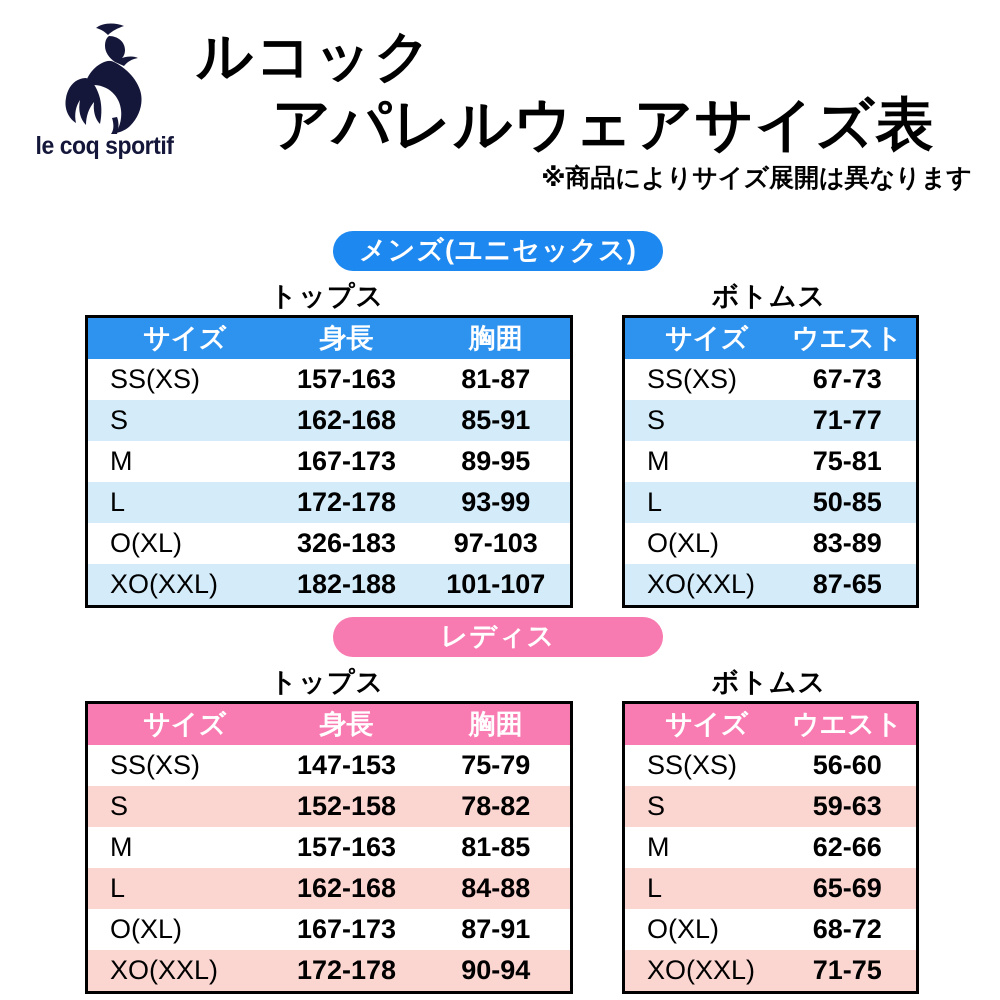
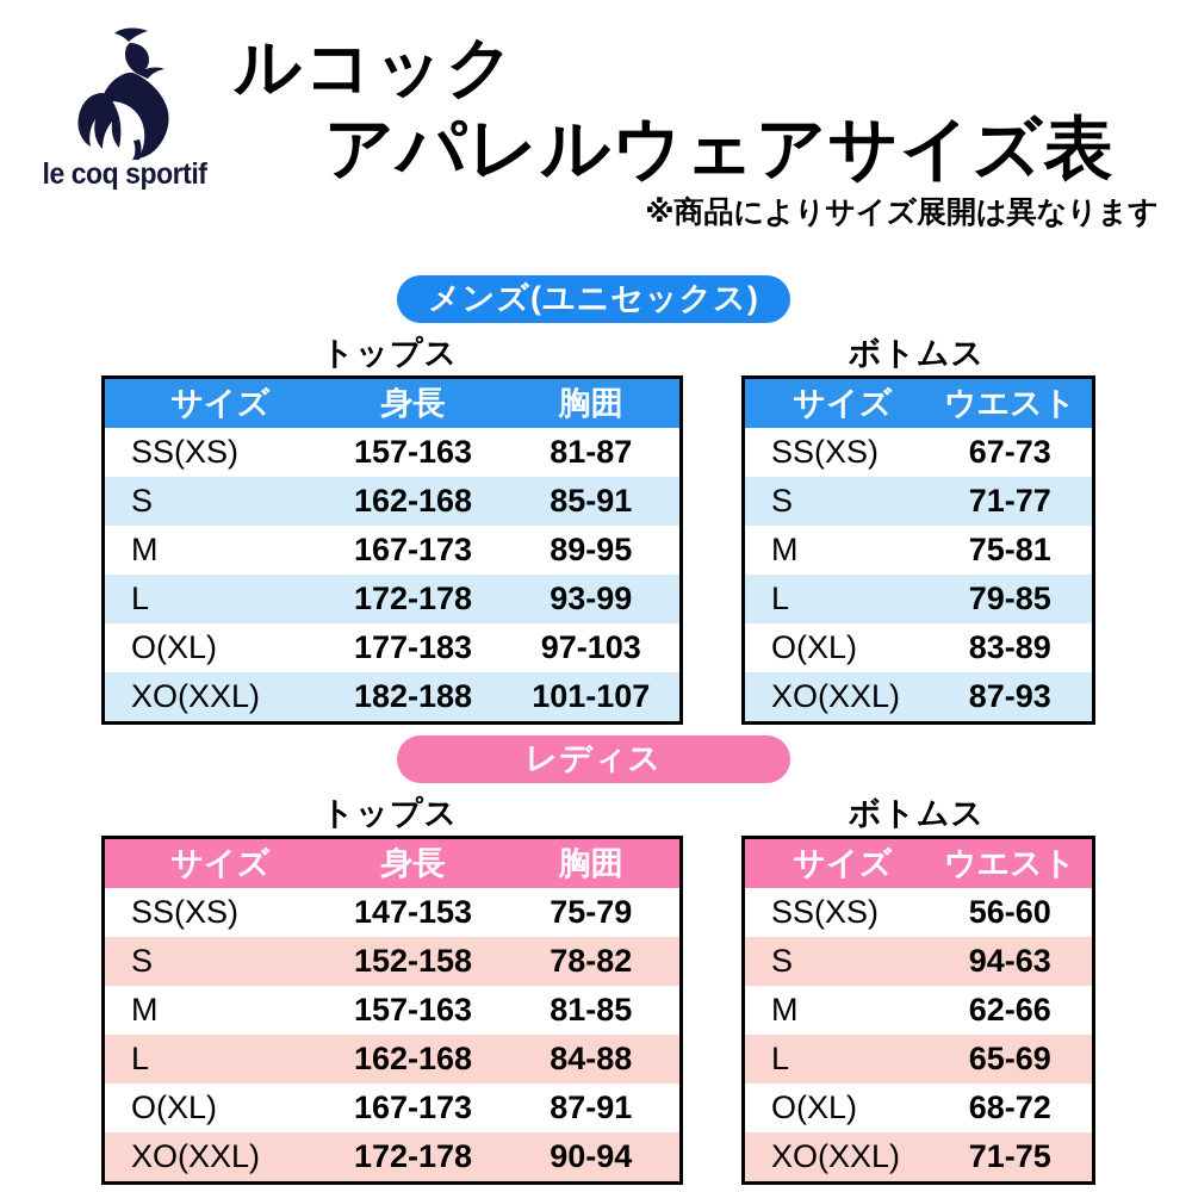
  le coq sportif
  ルコック
  アパレルウェアサイズ表
  ※商品によりサイズ展開は異なります
  メンズ(ユニセックス)
  トップス
  サイズ	身長	胸囲
  SS(XS)	157-163	81-87
  S	162-168	85-91
  M	167-173	89-95
  L	172-178	93-99
- O(XL)	326-183	97-103
+ O(XL)	177-183	97-103
  XO(XXL)	182-188	101-107
  ボトムス
  サイズ	ウエスト
  SS(XS)	67-73
  S	71-77
  M	75-81
- L	50-85
+ L	79-85
  O(XL)	83-89
- XO(XXL)	87-65
+ XO(XXL)	87-93
  レディス
  トップス
  サイズ	身長	胸囲
  SS(XS)	147-153	75-79
  S	152-158	78-82
  M	157-163	81-85
  L	162-168	84-88
  O(XL)	167-173	87-91
  XO(XXL)	172-178	90-94
  ボトムス
  サイズ	ウエスト
  SS(XS)	56-60
- S	59-63
+ S	94-63
  M	62-66
  L	65-69
  O(XL)	68-72
  XO(XXL)	71-75
